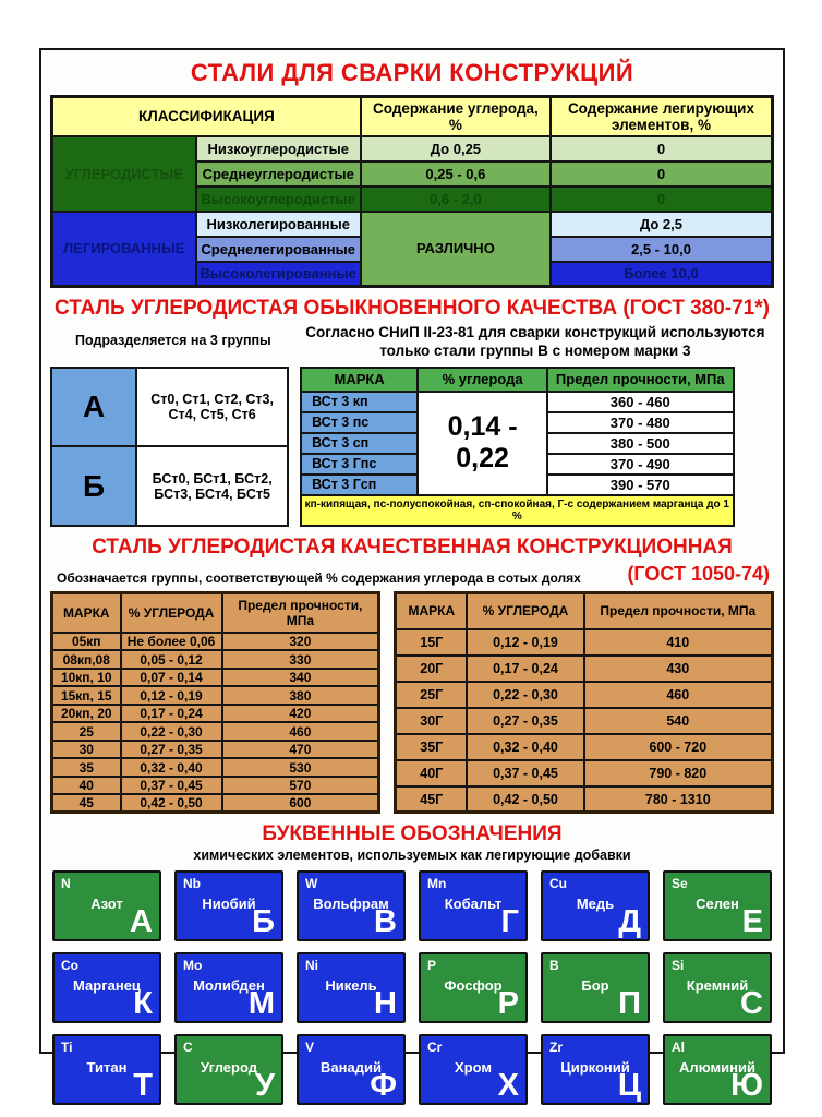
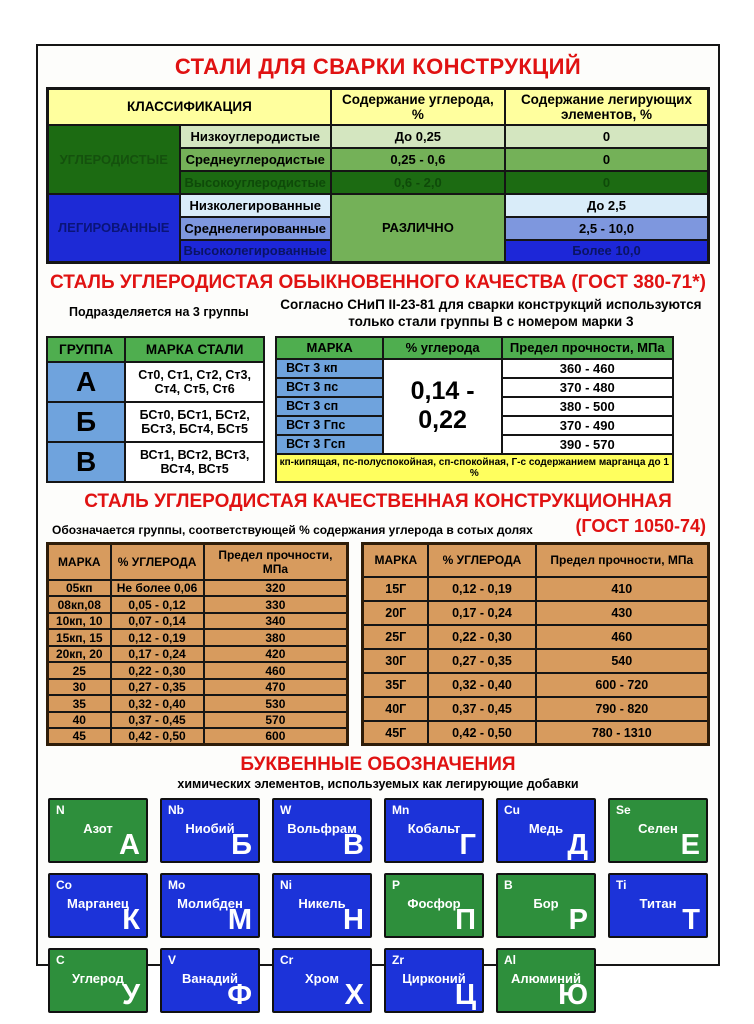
  СТАЛИ ДЛЯ СВАРКИ КОНСТРУКЦИЙ
  КЛАССИФИКАЦИЯ	Содержание углерода, %	Содержание легирующих элементов, %
  УГЛЕРОДИСТЫЕ	Низкоуглеродистые	До 0,25	0
  Среднеуглеродистые	0,25 - 0,6	0
  Высокоуглеродистые	0,6 - 2,0	0
  ЛЕГИРОВАННЫЕ	Низколегированные	РАЗЛИЧНО	До 2,5
  Среднелегированные	2,5 - 10,0
  Высоколегированные	Более 10,0
  СТАЛЬ УГЛЕРОДИСТАЯ ОБЫКНОВЕННОГО КАЧЕСТВА (ГОСТ 380-71*)
  Подразделяется на 3 группы
  Согласно СНиП II-23-81 для сварки конструкций используются только стали группы В с номером марки 3
+ ГРУППА	МАРКА СТАЛИ
  А	Ст0, Ст1, Ст2, Ст3, Ст4, Ст5, Ст6
  Б	БСт0, БСт1, БСт2, БСт3, БСт4, БСт5
+ В	ВСт1, ВСт2, ВСт3, ВСт4, ВСт5
  МАРКА	% углерода	Предел прочности, МПа
  ВСт 3 кп	0,14 - 0,22	360 - 460
  ВСт 3 пс	370 - 480
  ВСт 3 сп	380 - 500
  ВСт 3 Гпс	370 - 490
  ВСт 3 Гсп	390 - 570
  кп-кипящая, пс-полуспокойная, сп-спокойная, Г-с содержанием марганца до 1 %
  СТАЛЬ УГЛЕРОДИСТАЯ КАЧЕСТВЕННАЯ КОНСТРУКЦИОННАЯ
  Обозначается группы, соответствующей % содержания углерода в сотых долях
  (ГОСТ 1050-74)
  МАРКА	% УГЛЕРОДА	Предел прочности, МПа
  05кп	Не более 0,06	320
  08кп,08	0,05 - 0,12	330
  10кп, 10	0,07 - 0,14	340
  15кп, 15	0,12 - 0,19	380
  20кп, 20	0,17 - 0,24	420
  25	0,22 - 0,30	460
  30	0,27 - 0,35	470
  35	0,32 - 0,40	530
  40	0,37 - 0,45	570
  45	0,42 - 0,50	600
  МАРКА	% УГЛЕРОДА	Предел прочности, МПа
  15Г	0,12 - 0,19	410
  20Г	0,17 - 0,24	430
  25Г	0,22 - 0,30	460
  30Г	0,27 - 0,35	540
  35Г	0,32 - 0,40	600 - 720
  40Г	0,37 - 0,45	790 - 820
  45Г	0,42 - 0,50	780 - 1310
  БУКВЕННЫЕ ОБОЗНАЧЕНИЯ
  химических элементов, используемых как легирующие добавки
  N
  Азот
  А
  Nb
  Ниобий
  Б
  W
  Вольфрам
  В
  Mn
  Кобальт
  Г
  Cu
  Медь
  Д
  Se
  Селен
  Е
  Co
  Марганец
  К
  Mo
  Молибден
  М
  Ni
  Никель
  Н
  P
  Фосфор
- Р
+ П
  B
  Бор
- П
+ Р
- Si
- Кремний
- С
  Ti
  Титан
  Т
  C
  Углерод
  У
  V
  Ванадий
  Ф
  Cr
  Хром
  Х
  Zr
  Цирконий
  Ц
  Al
  Алюминий
  Ю
